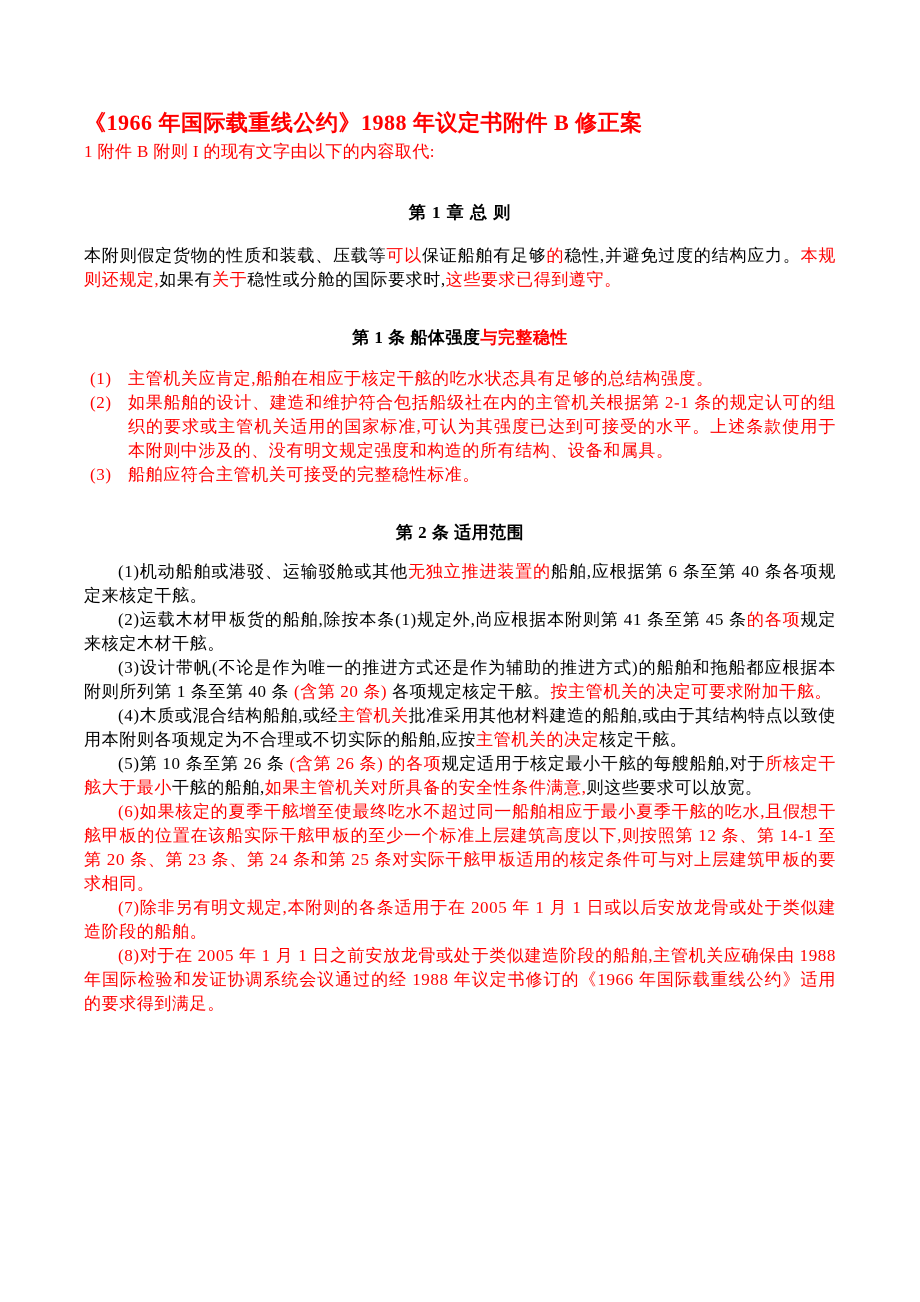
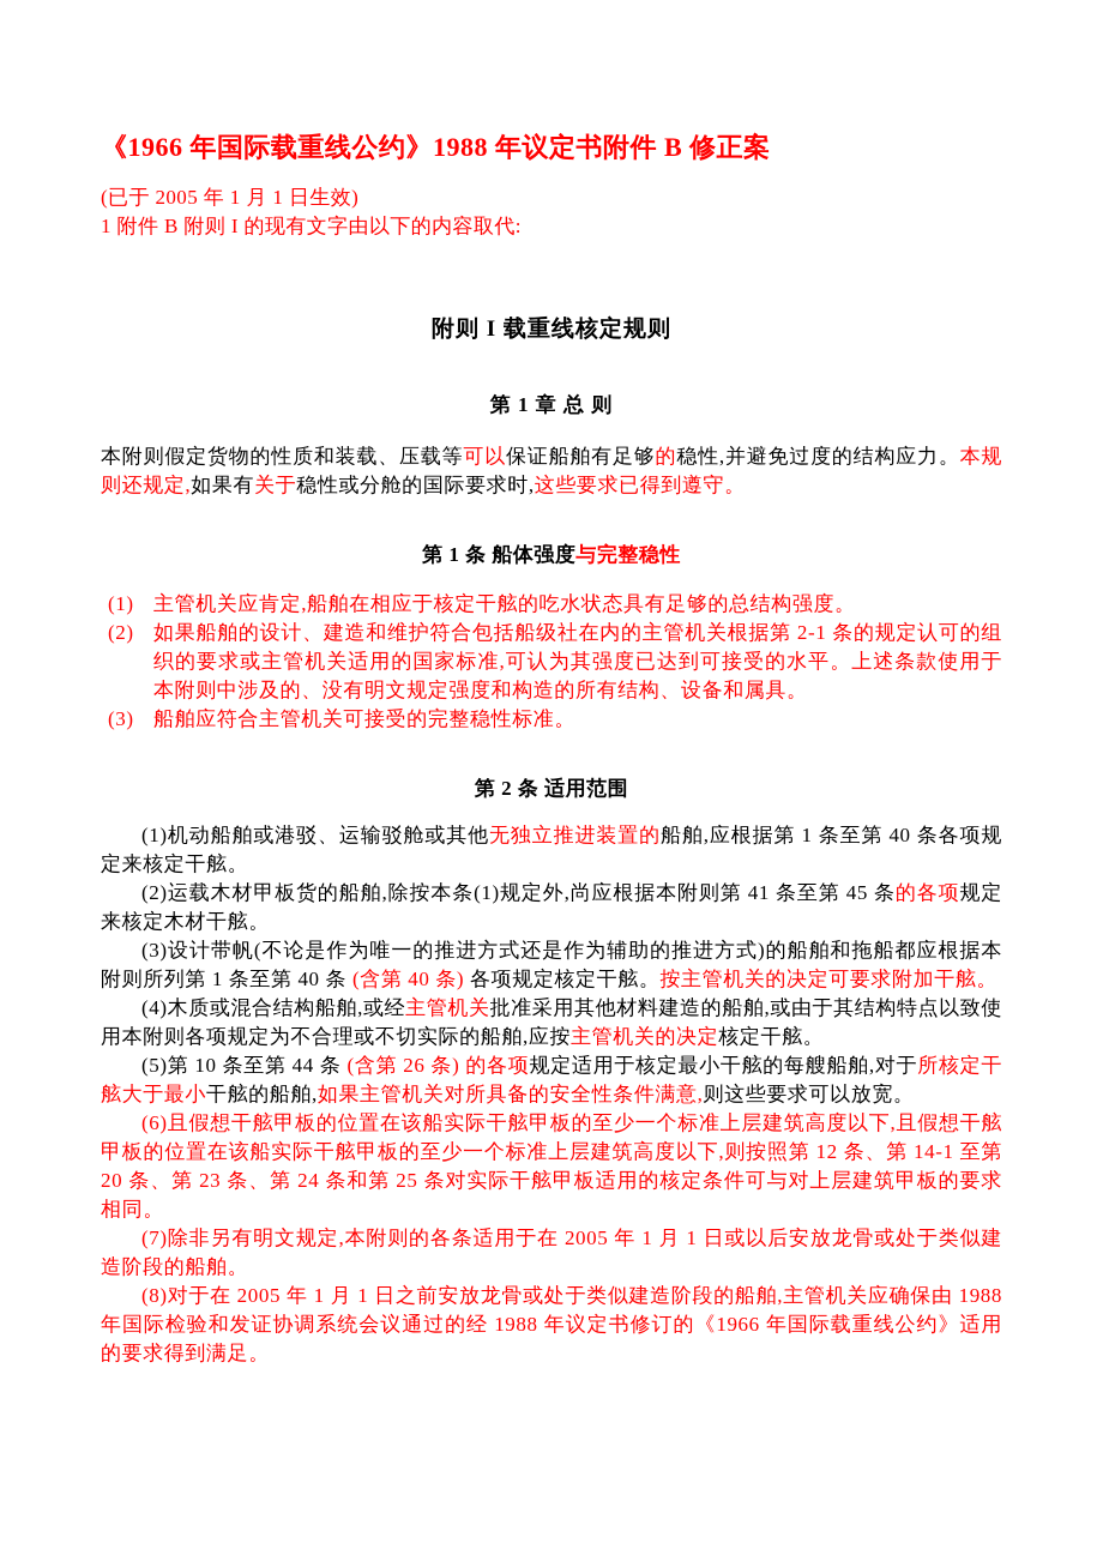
  《1966 年国际载重线公约》1988 年议定书附件 B 修正案
+ (已于 2005 年 1 月 1 日生效)
  1 附件 B 附则 I 的现有文字由以下的内容取代:
+ 附则 I 载重线核定规则
  第 1 章 总 则
  本附则假定货物的性质和装载、压载等可以保证船舶有足够的稳性,并避免过度的结构应力。本规则还规定,如果有关于稳性或分舱的国际要求时,这些要求已得到遵守。
  第 1 条 船体强度与完整稳性
  (1)
  主管机关应肯定,船舶在相应于核定干舷的吃水状态具有足够的总结构强度。
  (2)
  如果船舶的设计、建造和维护符合包括船级社在内的主管机关根据第 2-1 条的规定认可的组织的要求或主管机关适用的国家标准,可认为其强度已达到可接受的水平。上述条款使用于本附则中涉及的、没有明文规定强度和构造的所有结构、设备和属具。
  (3)
  船舶应符合主管机关可接受的完整稳性标准。
  第 2 条 适用范围
- (1)机动船舶或港驳、运输驳舱或其他无独立推进装置的船舶,应根据第 6 条至第 40 条各项规定来核定干舷。
+ (1)机动船舶或港驳、运输驳舱或其他无独立推进装置的船舶,应根据第 1 条至第 40 条各项规定来核定干舷。
  (2)运载木材甲板货的船舶,除按本条(1)规定外,尚应根据本附则第 41 条至第 45 条的各项规定来核定木材干舷。
- (3)设计带帆(不论是作为唯一的推进方式还是作为辅助的推进方式)的船舶和拖船都应根据本附则所列第 1 条至第 40 条 (含第 20 条) 各项规定核定干舷。按主管机关的决定可要求附加干舷。
+ (3)设计带帆(不论是作为唯一的推进方式还是作为辅助的推进方式)的船舶和拖船都应根据本附则所列第 1 条至第 40 条 (含第 40 条) 各项规定核定干舷。按主管机关的决定可要求附加干舷。
  (4)木质或混合结构船舶,或经主管机关批准采用其他材料建造的船舶,或由于其结构特点以致使用本附则各项规定为不合理或不切实际的船舶,应按主管机关的决定核定干舷。
- (5)第 10 条至第 26 条 (含第 26 条) 的各项规定适用于核定最小干舷的每艘船舶,对于所核定干舷大于最小干舷的船舶,如果主管机关对所具备的安全性条件满意,则这些要求可以放宽。
+ (5)第 10 条至第 44 条 (含第 26 条) 的各项规定适用于核定最小干舷的每艘船舶,对于所核定干舷大于最小干舷的船舶,如果主管机关对所具备的安全性条件满意,则这些要求可以放宽。
- (6)如果核定的夏季干舷增至使最终吃水不超过同一船舶相应于最小夏季干舷的吃水,且假想干舷甲板的位置在该船实际干舷甲板的至少一个标准上层建筑高度以下,则按照第 12 条、第 14-1 至第 20 条、第 23 条、第 24 条和第 25 条对实际干舷甲板适用的核定条件可与对上层建筑甲板的要求相同。
+ (6)且假想干舷甲板的位置在该船实际干舷甲板的至少一个标准上层建筑高度以下,且假想干舷甲板的位置在该船实际干舷甲板的至少一个标准上层建筑高度以下,则按照第 12 条、第 14-1 至第 20 条、第 23 条、第 24 条和第 25 条对实际干舷甲板适用的核定条件可与对上层建筑甲板的要求相同。
  (7)除非另有明文规定,本附则的各条适用于在 2005 年 1 月 1 日或以后安放龙骨或处于类似建造阶段的船舶。
  (8)对于在 2005 年 1 月 1 日之前安放龙骨或处于类似建造阶段的船舶,主管机关应确保由 1988 年国际检验和发证协调系统会议通过的经 1988 年议定书修订的《1966 年国际载重线公约》适用的要求得到满足。
